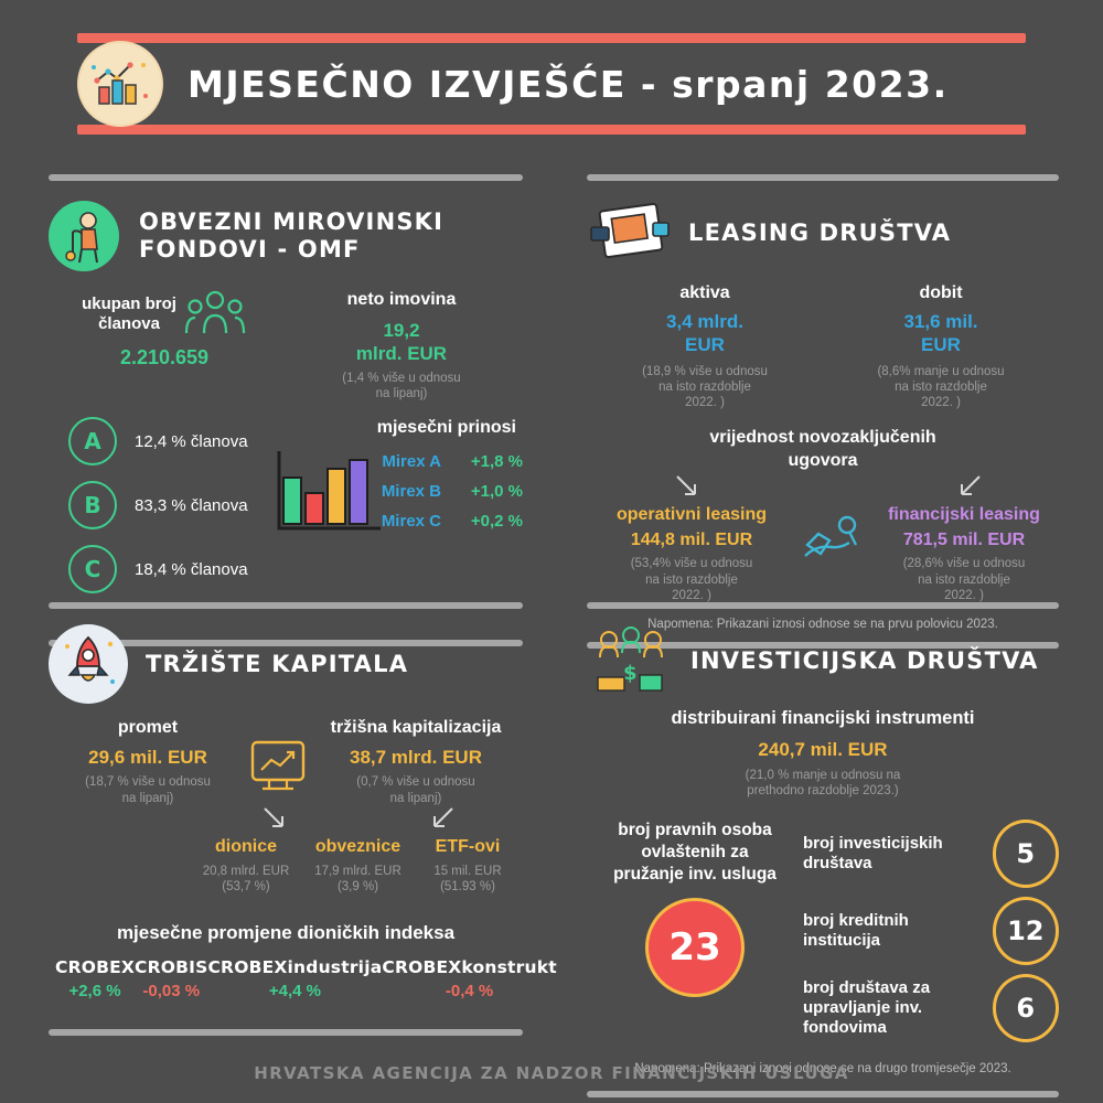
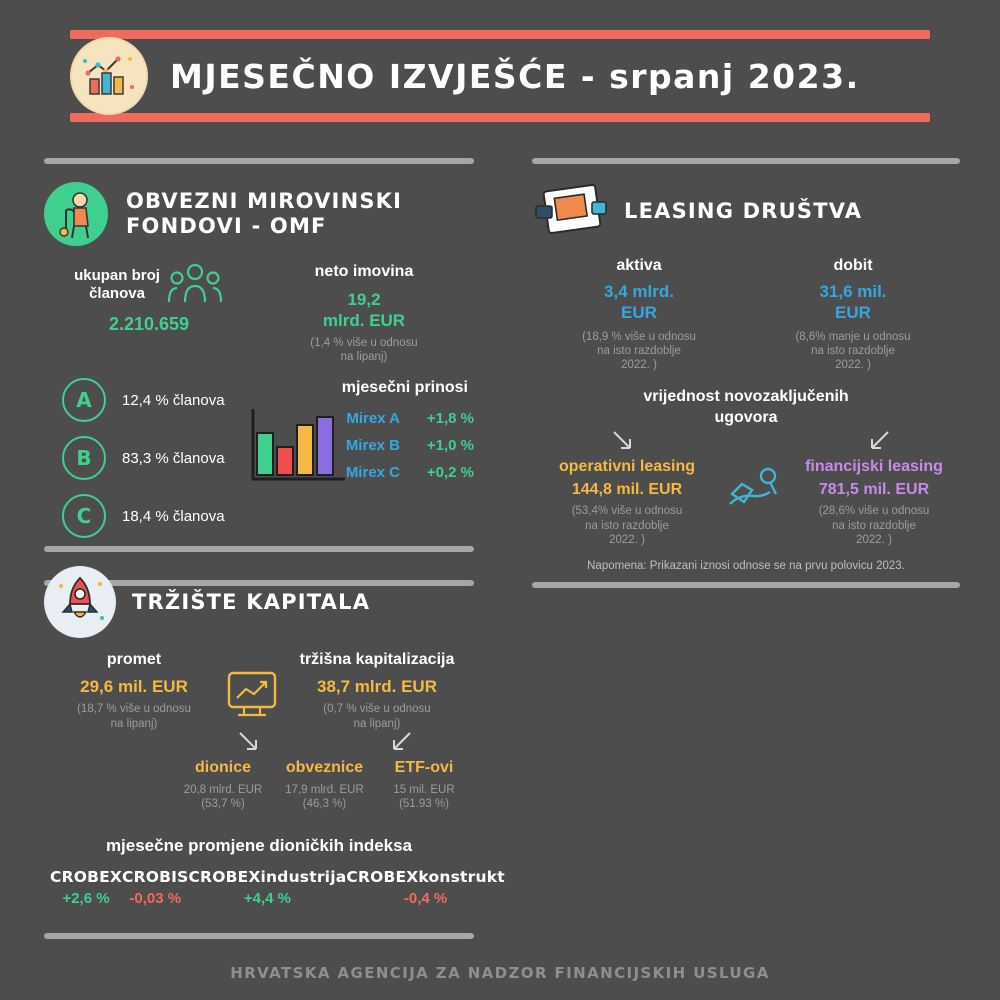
  MJESEČNO IZVJEŠĆE - srpanj 2023.
  OBVEZNI MIROVINSKI
  FONDOVI - OMF
  ukupan broj
  članova
  2.210.659
  neto imovina
  19,2
  mlrd. EUR
  (1,4 % više u odnosu
  na lipanj)
  A
  12,4 % članova
  B
  83,3 % članova
  C
  18,4 % članova
  mjesečni prinosi
  Mirex A
  +1,8 %
  Mirex B
  +1,0 %
  Mirex C
  +0,2 %
  LEASING DRUŠTVA
  aktiva
  3,4 mlrd.
  EUR
  (18,9 % više u odnosu
  na isto razdoblje
  2022. )
  dobit
  31,6 mil.
  EUR
  (8,6% manje u odnosu
  na isto razdoblje
  2022. )
  vrijednost novozaključenih
  ugovora
  operativni leasing
  144,8 mil. EUR
  (53,4% više u odnosu
  na isto razdoblje
  2022. )
  financijski leasing
  781,5 mil. EUR
  (28,6% više u odnosu
  na isto razdoblje
  2022. )
  Napomena: Prikazani iznosi odnose se na prvu polovicu 2023.
  TRŽIŠTE KAPITALA
  promet
  29,6 mil. EUR
  (18,7 % više u odnosu
  na lipanj)
  tržišna kapitalizacija
  38,7 mlrd. EUR
  (0,7 % više u odnosu
  na lipanj)
  dionice
  20,8 mlrd. EUR
  (53,7 %)
  obveznice
  17,9 mlrd. EUR
- (3,9 %)
+ (46,3 %)
  ETF-ovi
  15 mil. EUR
  (51.93 %)
  mjesečne promjene dioničkih indeksa
  CROBEX
  +2,6 %
  CROBIS
  -0,03 %
  CROBEXindustrija
  +4,4 %
  CROBEXkonstrukt
  -0,4 %
- $
- INVESTICIJSKA DRUŠTVA
- distribuirani financijski instrumenti
- 240,7 mil. EUR
- (21,0 % manje u odnosu na
- prethodno razdoblje 2023.)
- broj pravnih osoba
- ovlaštenih za
- pružanje inv. usluga
- 23
- broj investicijskih
- društava
- 5
- broj kreditnih
- institucija
- 12
- broj društava za
- upravljanje inv.
- fondovima
- 6
- Napomena: Prikazani iznosi odnose se na drugo tromjesečje 2023.
  HRVATSKA AGENCIJA ZA NADZOR FINANCIJSKIH USLUGA
